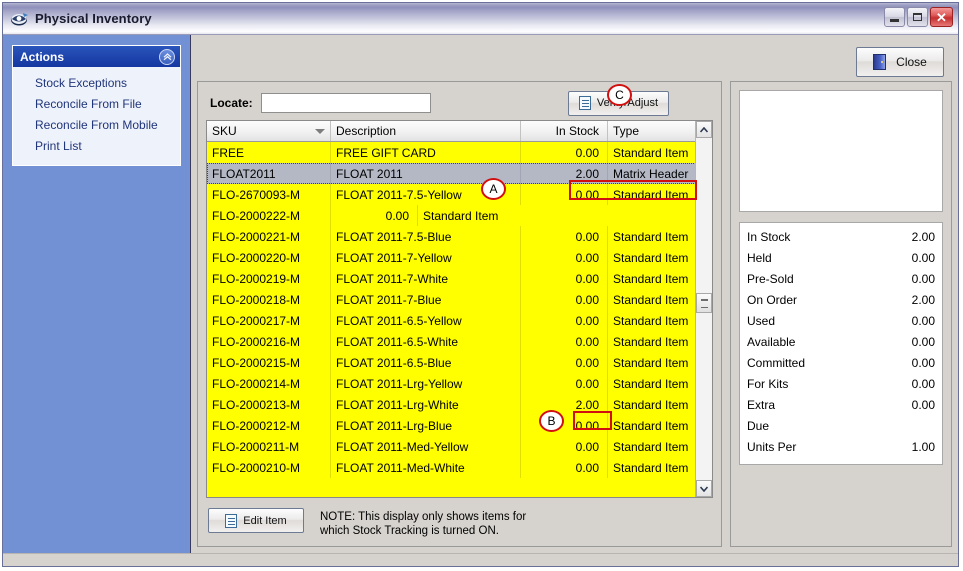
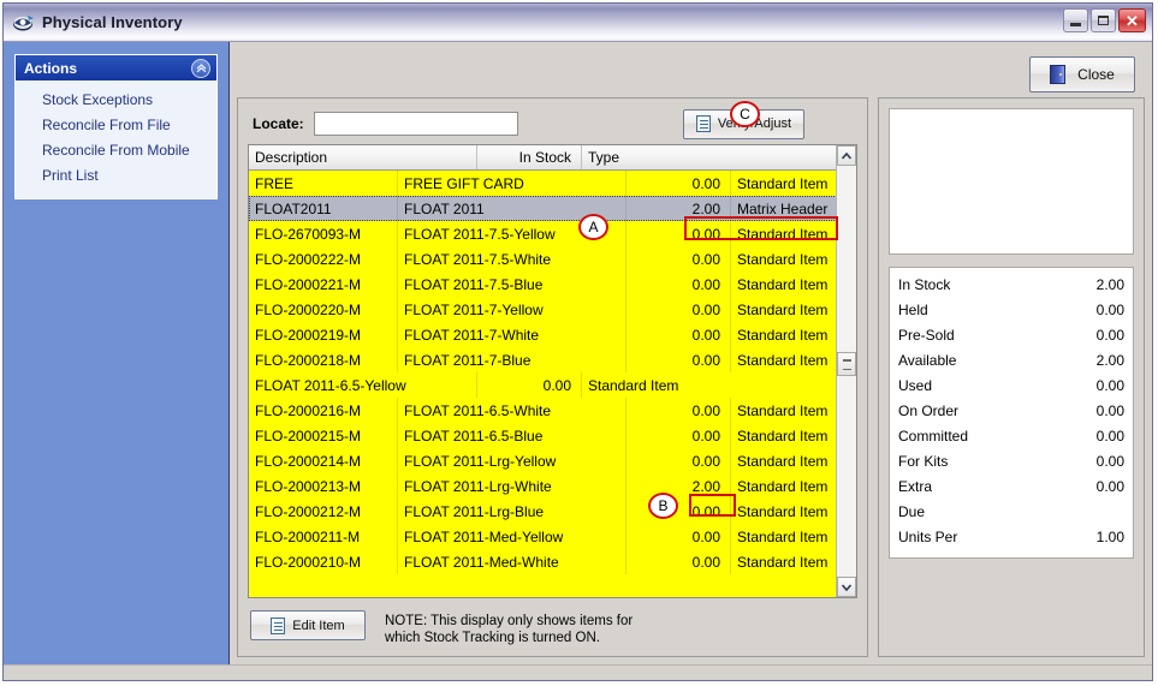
  Physical Inventory
  ✕
  Actions
  Stock Exceptions
  Reconcile From File
  Reconcile From Mobile
  Print List
  Close
  Locate:
- SKU
  Description
  In Stock
  Type
  FREE
  FREE GIFT CARD
  0.00
  Standard Item
  FLOAT2011
  FLOAT 2011
  2.00
  Matrix Header
  FLO-2670093-M
  FLOAT 2011-7.5-Yellow
  0.00
  Standard Item
  FLO-2000222-M
+ FLOAT 2011-7.5-White
  0.00
  Standard Item
  FLO-2000221-M
  FLOAT 2011-7.5-Blue
  0.00
  Standard Item
  FLO-2000220-M
  FLOAT 2011-7-Yellow
  0.00
  Standard Item
  FLO-2000219-M
  FLOAT 2011-7-White
  0.00
  Standard Item
  FLO-2000218-M
  FLOAT 2011-7-Blue
  0.00
  Standard Item
- FLO-2000217-M
  FLOAT 2011-6.5-Yellow
  0.00
  Standard Item
  FLO-2000216-M
  FLOAT 2011-6.5-White
  0.00
  Standard Item
  FLO-2000215-M
  FLOAT 2011-6.5-Blue
  0.00
  Standard Item
  FLO-2000214-M
  FLOAT 2011-Lrg-Yellow
  0.00
  Standard Item
  FLO-2000213-M
  FLOAT 2011-Lrg-White
  2.00
  Standard Item
  FLO-2000212-M
  FLOAT 2011-Lrg-Blue
  0.00
  Standard Item
  FLO-2000211-M
  FLOAT 2011-Med-Yellow
  0.00
  Standard Item
  FLO-2000210-M
  FLOAT 2011-Med-White
  0.00
  Standard Item
  Edit Item
  NOTE: This display only shows items for
  which Stock Tracking is turned ON.
  In Stock
  2.00
  Held
  0.00
  Pre-Sold
  0.00
- On Order
+ Available
  2.00
  Used
  0.00
- Available
+ On Order
  0.00
  Committed
  0.00
  For Kits
  0.00
  Extra
  0.00
  Due
  Units Per
  1.00
  A
  B
  C
